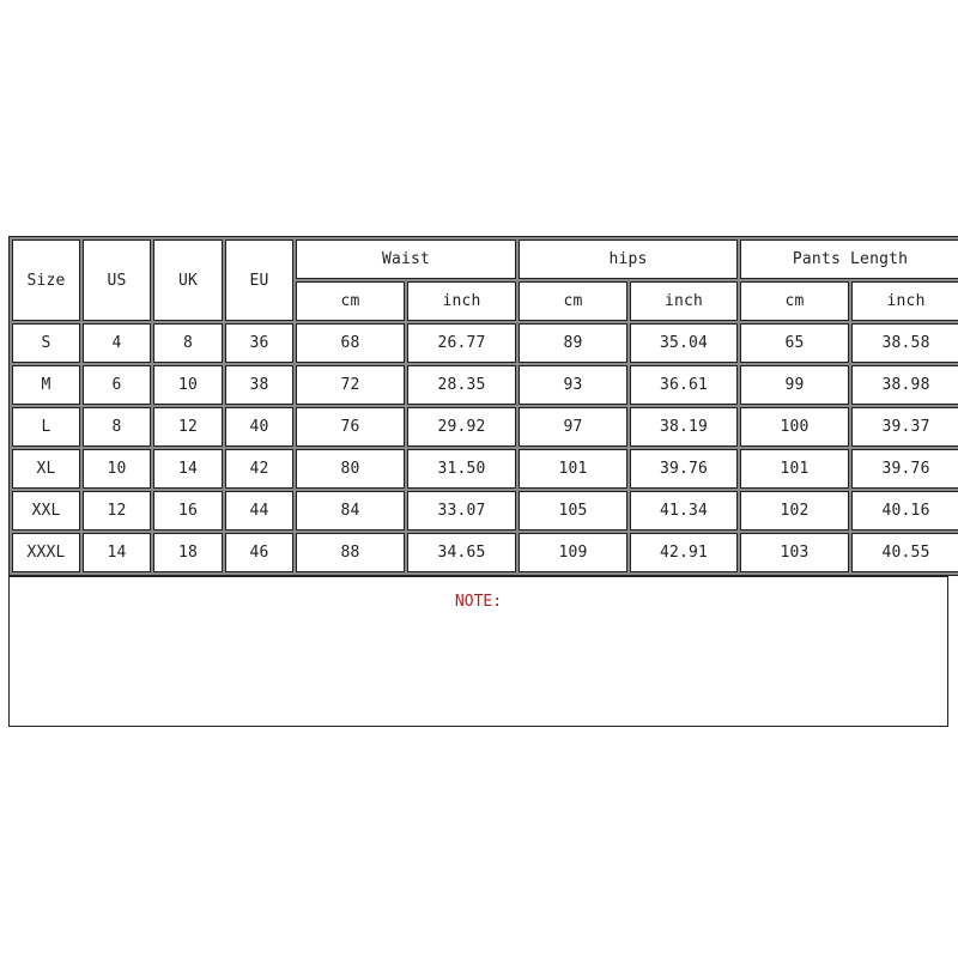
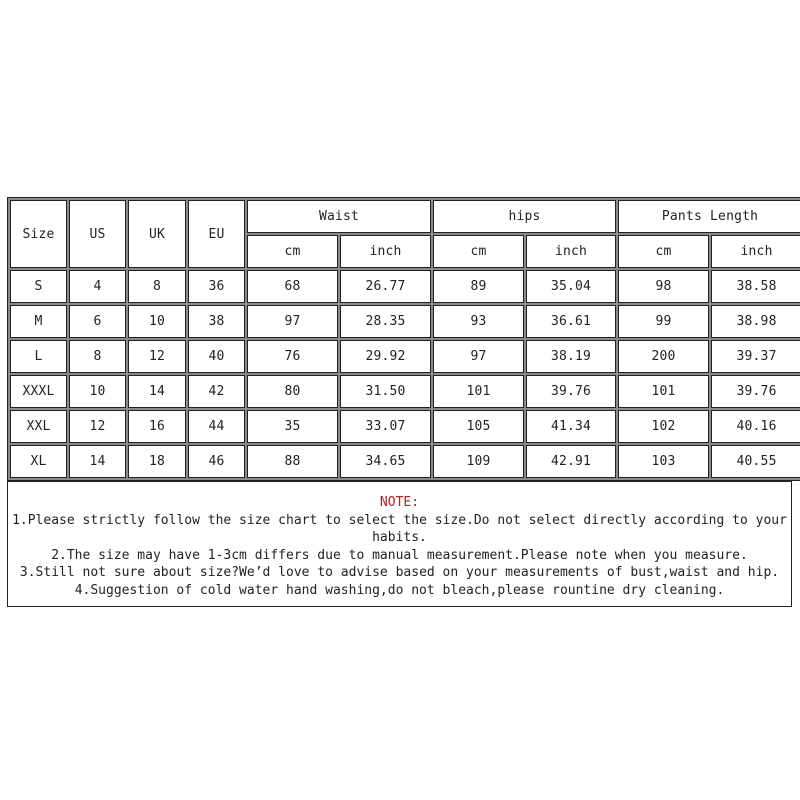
  Size	US	UK	EU	Waist	hips	Pants Length
  cm	inch	cm	inch	cm	inch
- S	4	8	36	68	26.77	89	35.04	65	38.58
+ S	4	8	36	68	26.77	89	35.04	98	38.58
- M	6	10	38	72	28.35	93	36.61	99	38.98
+ M	6	10	38	97	28.35	93	36.61	99	38.98
- L	8	12	40	76	29.92	97	38.19	100	39.37
+ L	8	12	40	76	29.92	97	38.19	200	39.37
- XL	10	14	42	80	31.50	101	39.76	101	39.76
+ XXXL	10	14	42	80	31.50	101	39.76	101	39.76
- XXL	12	16	44	84	33.07	105	41.34	102	40.16
+ XXL	12	16	44	35	33.07	105	41.34	102	40.16
- XXXL	14	18	46	88	34.65	109	42.91	103	40.55
+ XL	14	18	46	88	34.65	109	42.91	103	40.55
  NOTE:
+ 1.Please strictly follow the size chart to select the size.Do not select directly according to your habits.
+ 2.The size may have 1-3cm differs due to manual measurement.Please note when you measure.
+ 3.Still not sure about size?We’d love to advise based on your measurements of bust,waist and hip.
+ 4.Suggestion of cold water hand washing,do not bleach,please rountine dry cleaning.
